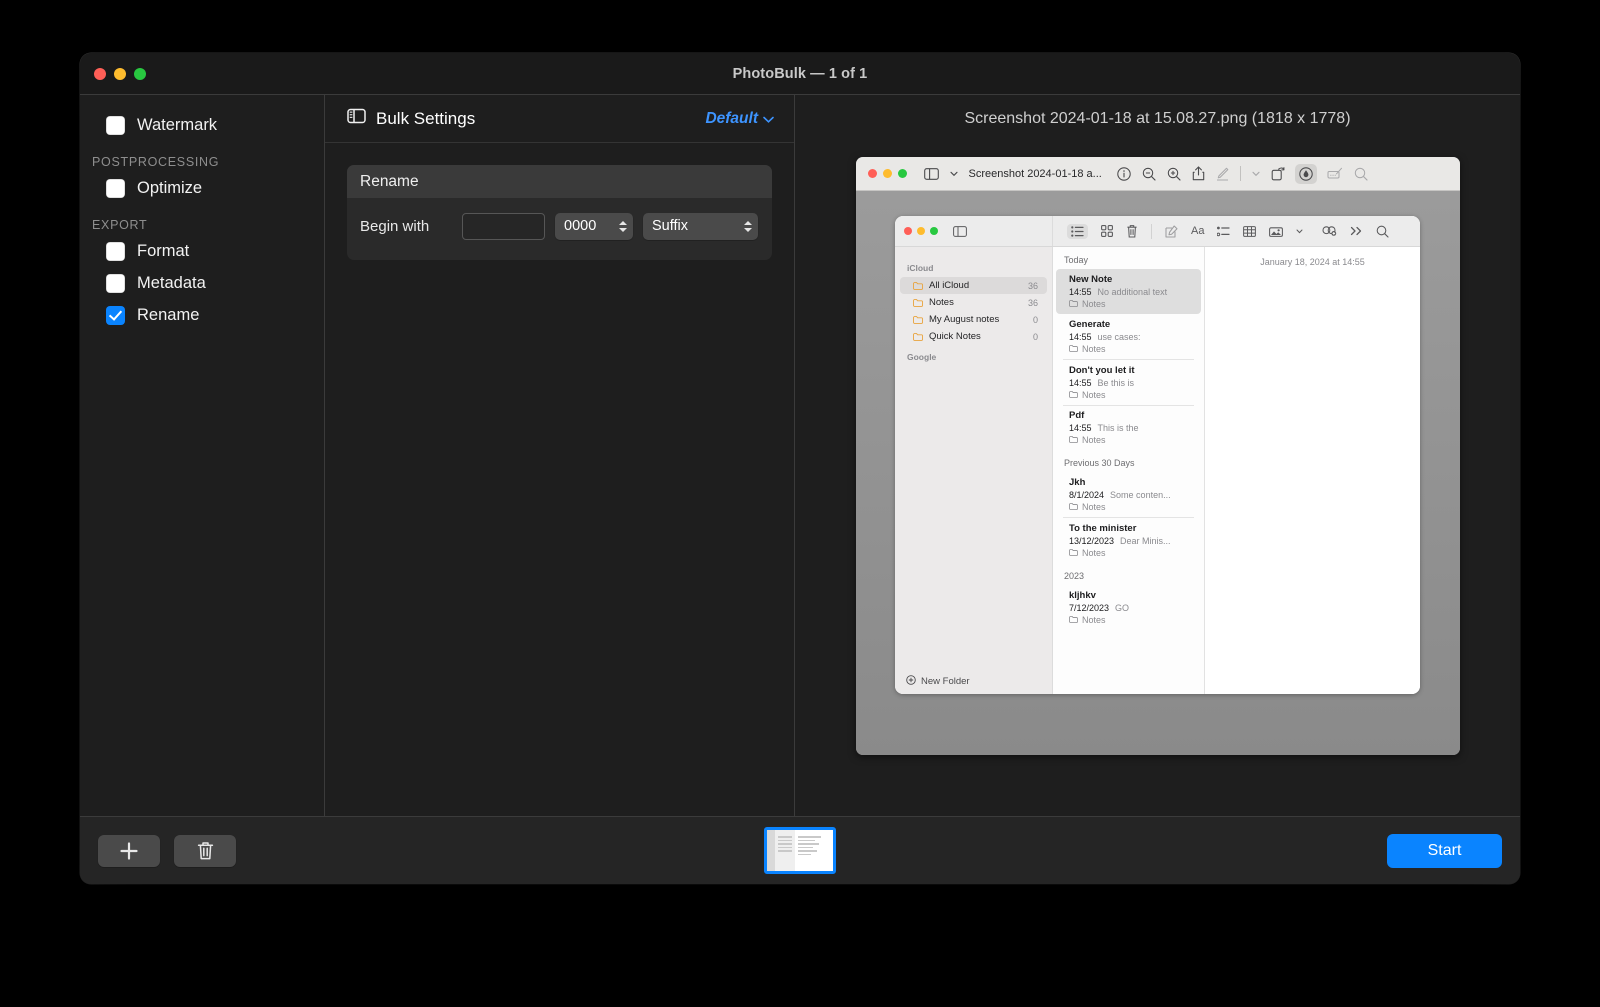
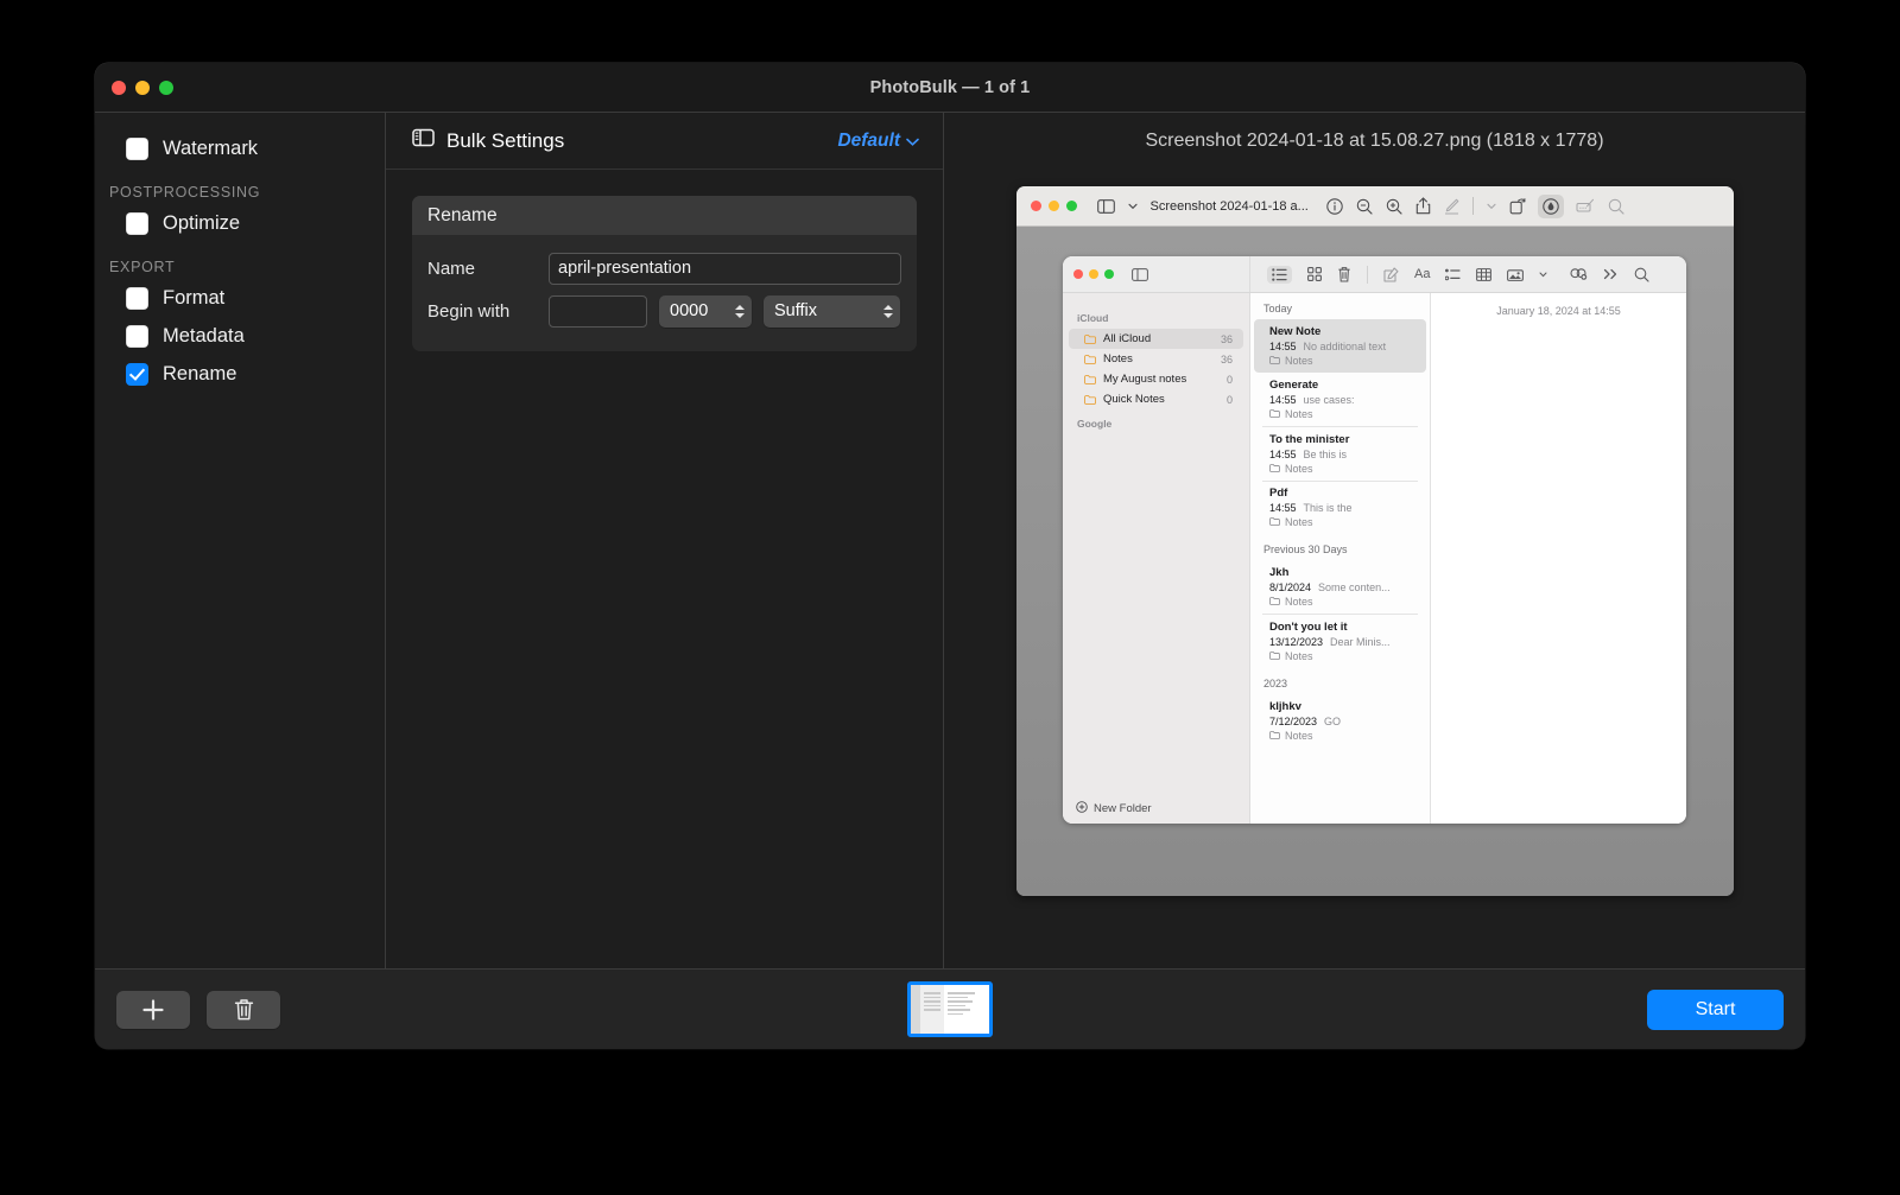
  PhotoBulk — 1 of 1
  Watermark
  POSTPROCESSING
  Optimize
  EXPORT
  Format
  Metadata
  Rename
  Bulk Settings
  Default
  Rename
+ Name
+ april-presentation
  Begin with
  0000
  Suffix
  Screenshot 2024-01-18 at 15.08.27.png (1818 x 1778)
  Screenshot 2024-01-18 a...
  Aa
  iCloud
  All iCloud
  36
  Notes
  36
  My August notes
  0
  Quick Notes
  0
  Google
  New Folder
  Today
  New Note
  14:55
  No additional text
  Notes
  Generate
  14:55
  use cases:
  Notes
- Don't you let it
+ To the minister
  14:55
  Be this is
  Notes
  Pdf
  14:55
  This is the
  Notes
  Previous 30 Days
  Jkh
  8/1/2024
  Some conten...
  Notes
- To the minister
+ Don't you let it
  13/12/2023
  Dear Minis...
  Notes
  2023
  kljhkv
  7/12/2023
  GO
  Notes
  January 18, 2024 at 14:55
  Start
